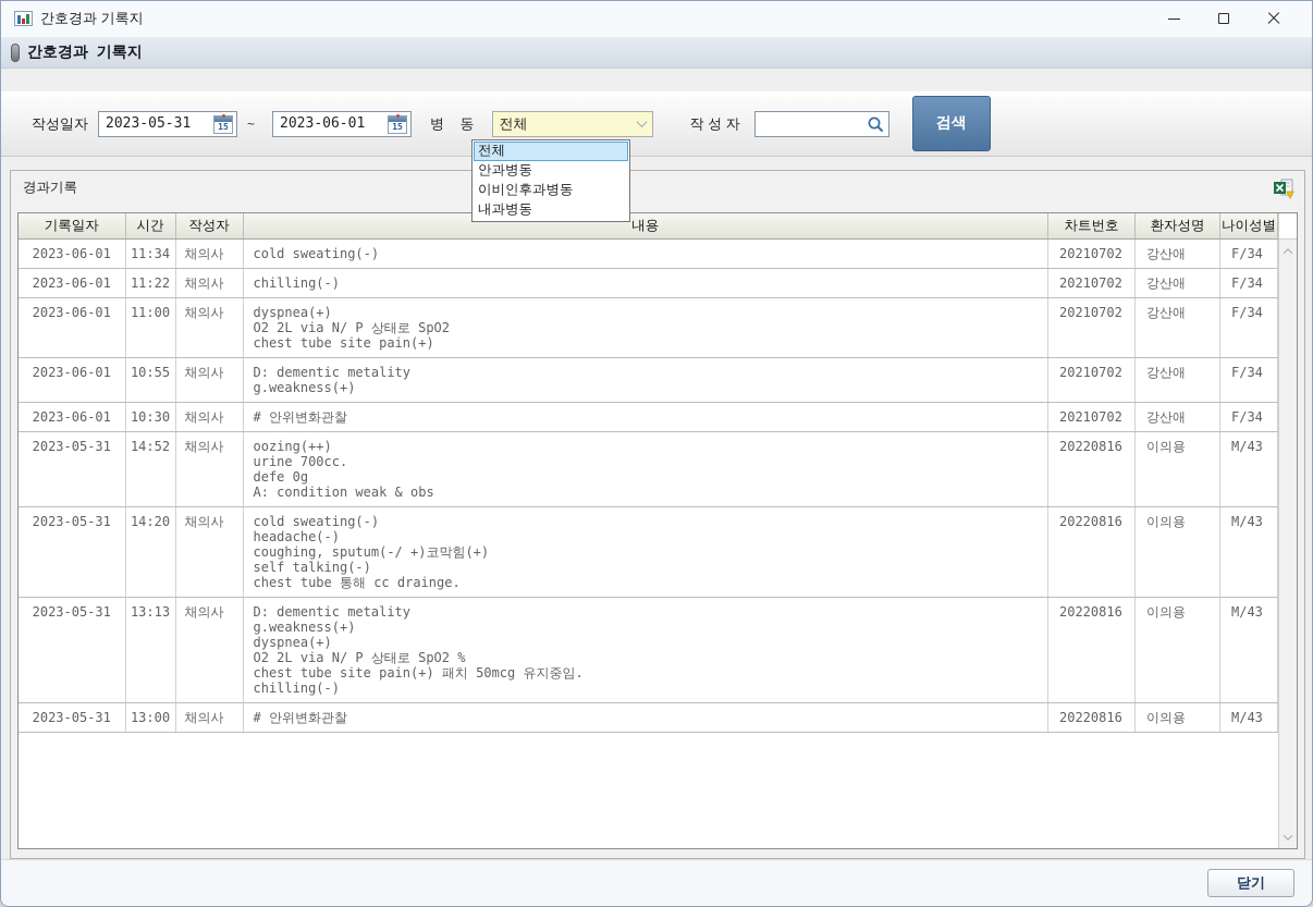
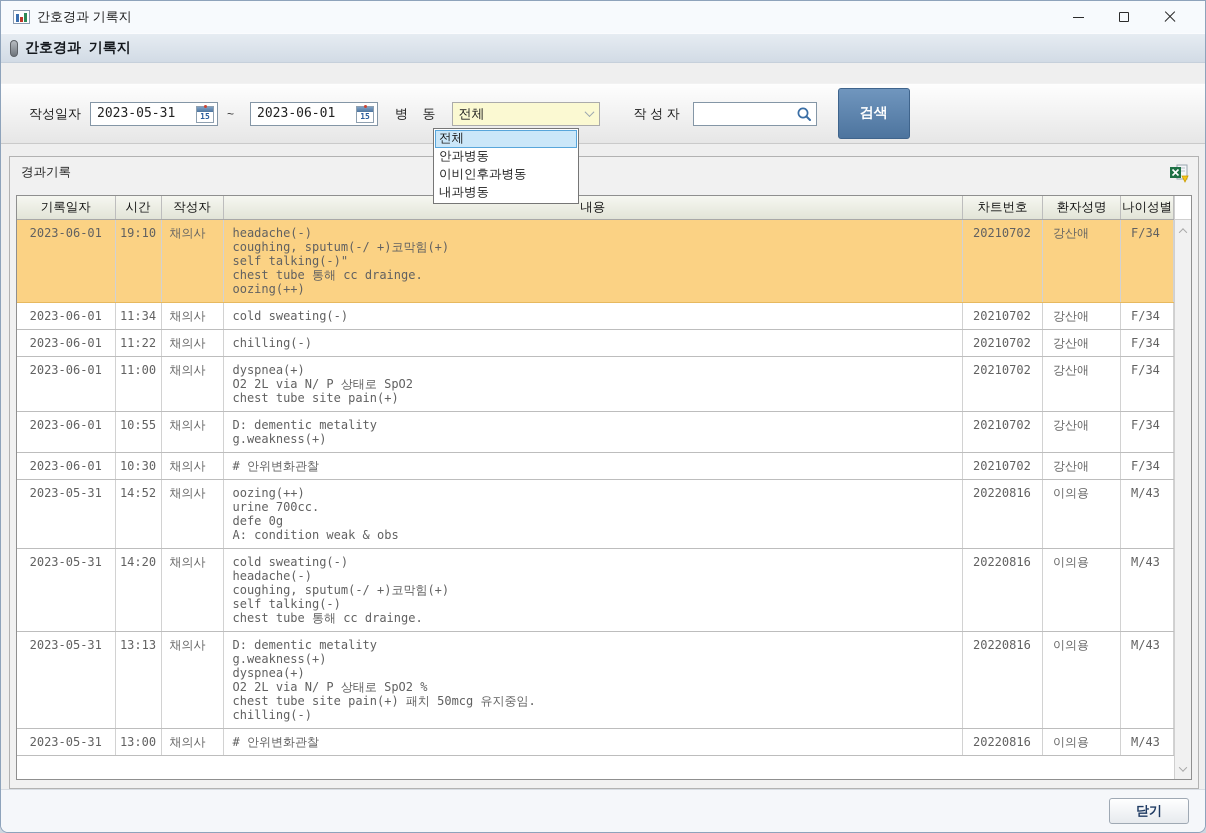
  간호경과 기록지
  간호경과 기록지
  작성일자
  2023-05-31
  15
  ~
  2023-06-01
  15
  병 동
  전체
  작 성 자
  검색
  전체
  안과병동
  이비인후과병동
  내과병동
  경과기록
  기록일자	시간	작성자	내용	차트번호	환자성명	나이성별
+ 2023-06-01	19:10	채의사	headache(-) coughing, sputum(-/ +)코막힘(+) self talking(-)" chest tube 통해 cc drainge. oozing(++)	20210702	강산애	F/34
  2023-06-01	11:34	채의사	cold sweating(-)	20210702	강산애	F/34
  2023-06-01	11:22	채의사	chilling(-)	20210702	강산애	F/34
  2023-06-01	11:00	채의사	dyspnea(+) O2 2L via N/ P 상태로 SpO2 chest tube site pain(+)	20210702	강산애	F/34
  2023-06-01	10:55	채의사	D: dementic metality g.weakness(+)	20210702	강산애	F/34
  2023-06-01	10:30	채의사	# 안위변화관찰	20210702	강산애	F/34
  2023-05-31	14:52	채의사	oozing(++) urine 700cc. defe 0g A: condition weak & obs	20220816	이의용	M/43
  2023-05-31	14:20	채의사	cold sweating(-) headache(-) coughing, sputum(-/ +)코막힘(+) self talking(-) chest tube 통해 cc drainge.	20220816	이의용	M/43
  2023-05-31	13:13	채의사	D: dementic metality g.weakness(+) dyspnea(+) O2 2L via N/ P 상태로 SpO2 % chest tube site pain(+) 패치 50mcg 유지중임. chilling(-)	20220816	이의용	M/43
  2023-05-31	13:00	채의사	# 안위변화관찰	20220816	이의용	M/43
  닫기
